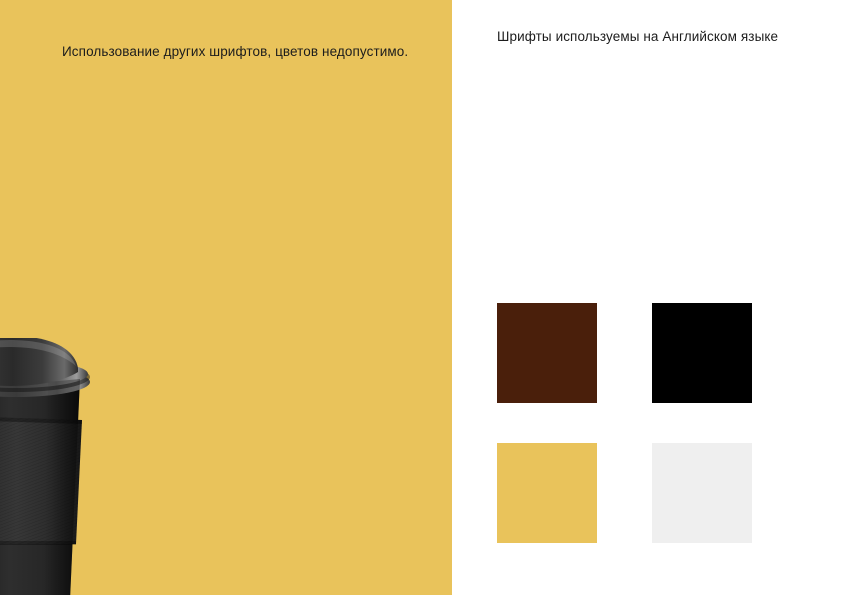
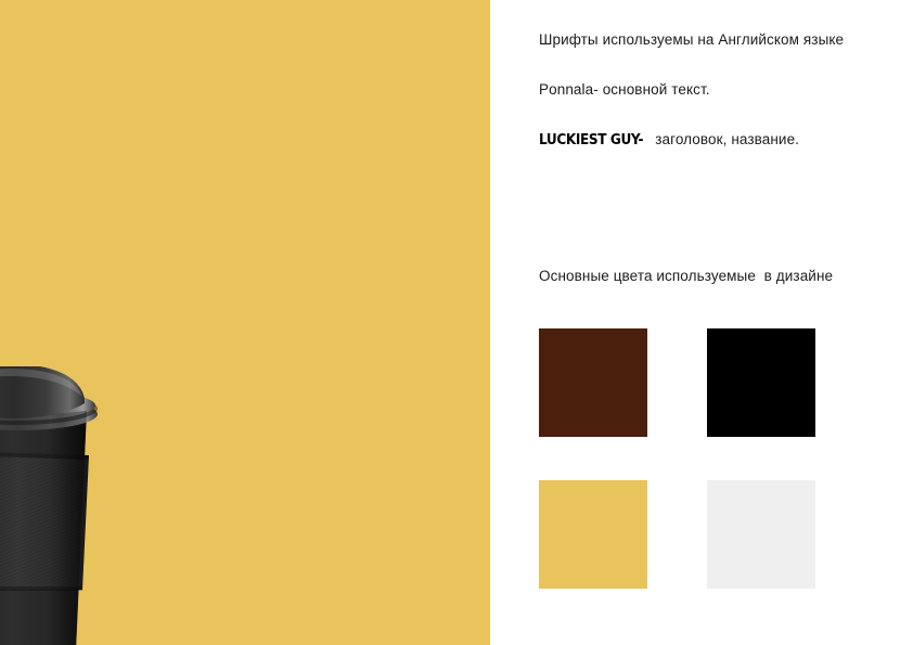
- Использование других шрифтов, цветов недопустимо.
  Шрифты используемы на Английском языке
+ Ponnala- основной текст.
+ LUCKIEST GUY- заголовок, название.
+ Основные цвета используемые в дизайне
